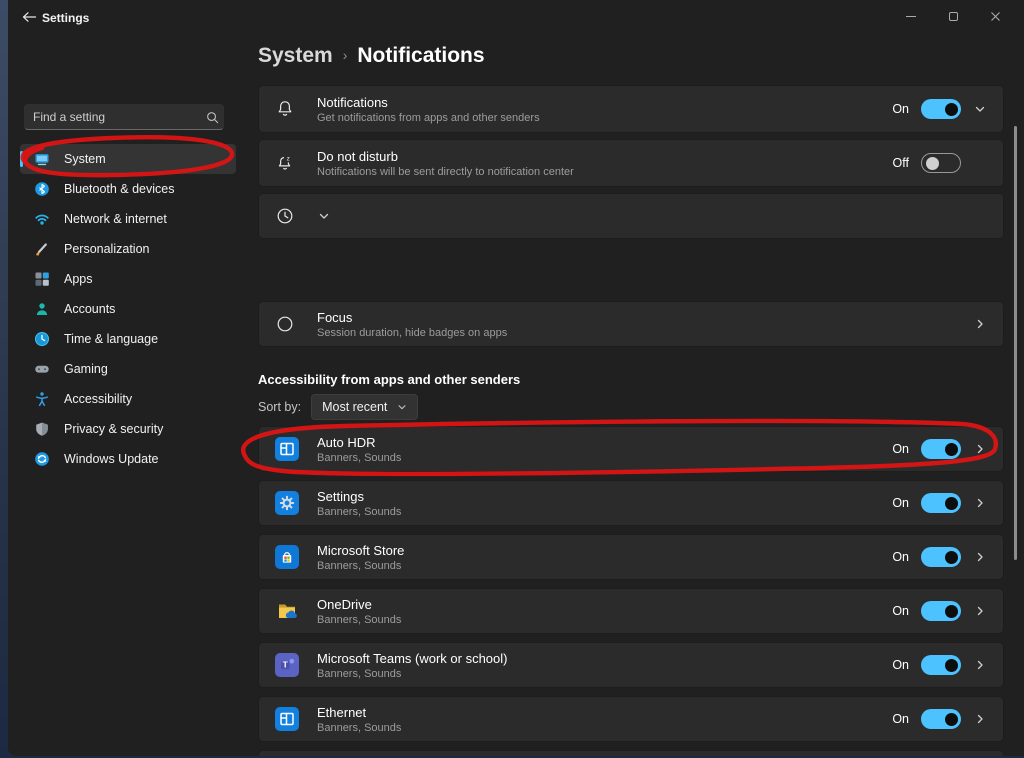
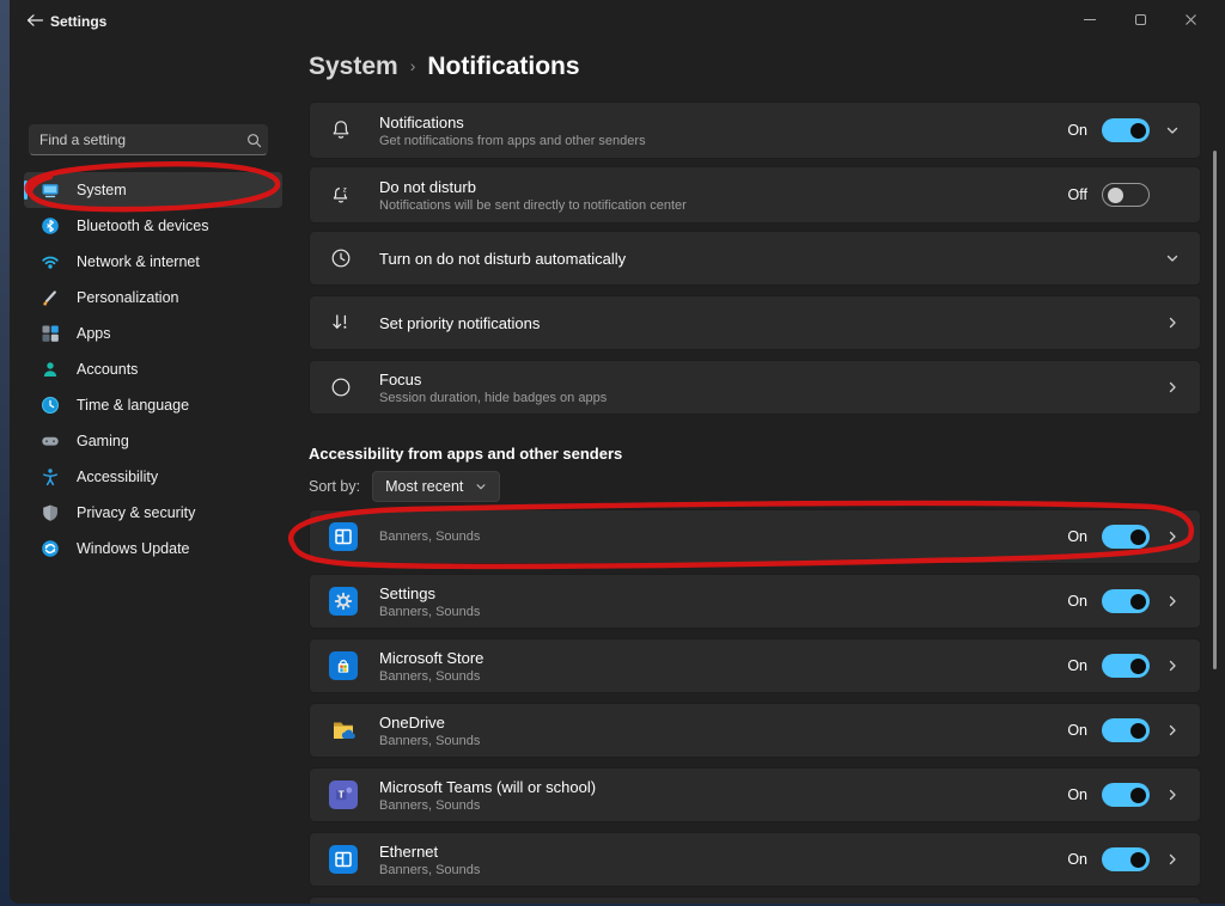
  Settings
  Find a setting
  System
  Bluetooth & devices
  Network & internet
  Personalization
  Apps
  Accounts
  Time & language
  Gaming
  Accessibility
  Privacy & security
  Windows Update
  System
  ›
  Notifications
  Notifications
  Get notifications from apps and other senders
  On
  Do not disturb
  Notifications will be sent directly to notification center
  Off
+ Turn on do not disturb automatically
+ Set priority notifications
  Focus
  Session duration, hide badges on apps
  Accessibility from apps and other senders
  Sort by:
  Most recent
- Auto HDR
  Banners, Sounds
  On
  Settings
  Banners, Sounds
  On
  Microsoft Store
  Banners, Sounds
  On
  OneDrive
  Banners, Sounds
  On
  T
- Microsoft Teams (work or school)
+ Microsoft Teams (will or school)
  Banners, Sounds
  On
  Ethernet
  Banners, Sounds
  On
